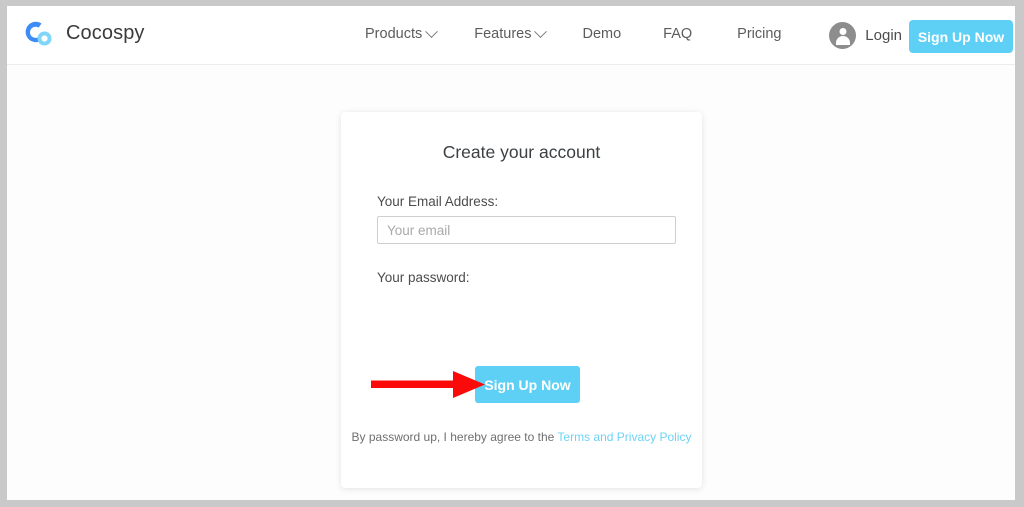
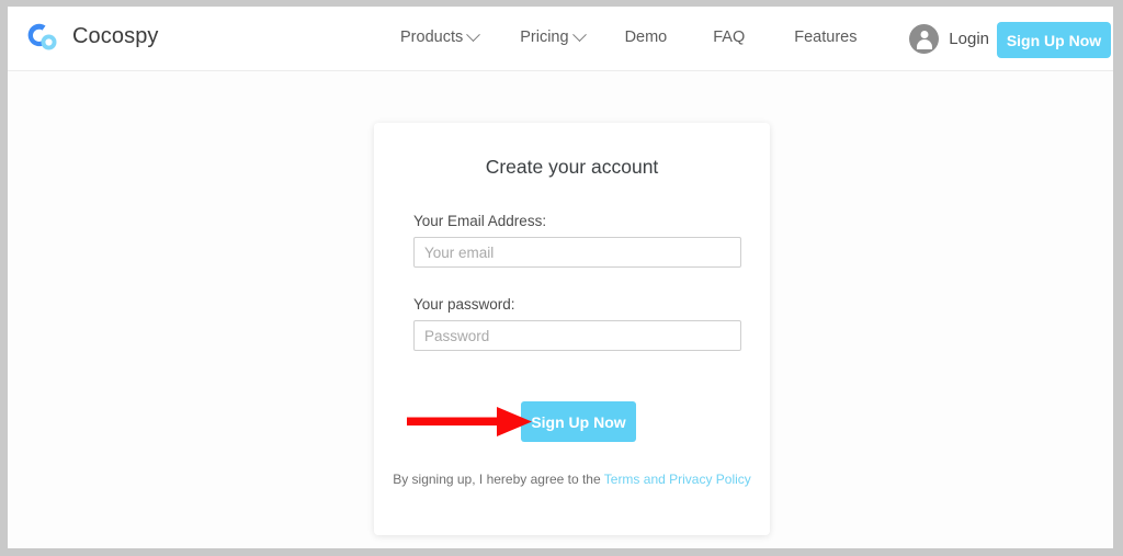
  Cocospy
  Products
- Features
+ Pricing
  Demo
  FAQ
- Pricing
+ Features
  Login
  Sign Up Now
  Create your account
  Your Email Address:
  Your email
  Your password:
+ Password
  Sign Up Now
- By password up, I hereby agree to the Terms and Privacy Policy
+ By signing up, I hereby agree to the Terms and Privacy Policy
